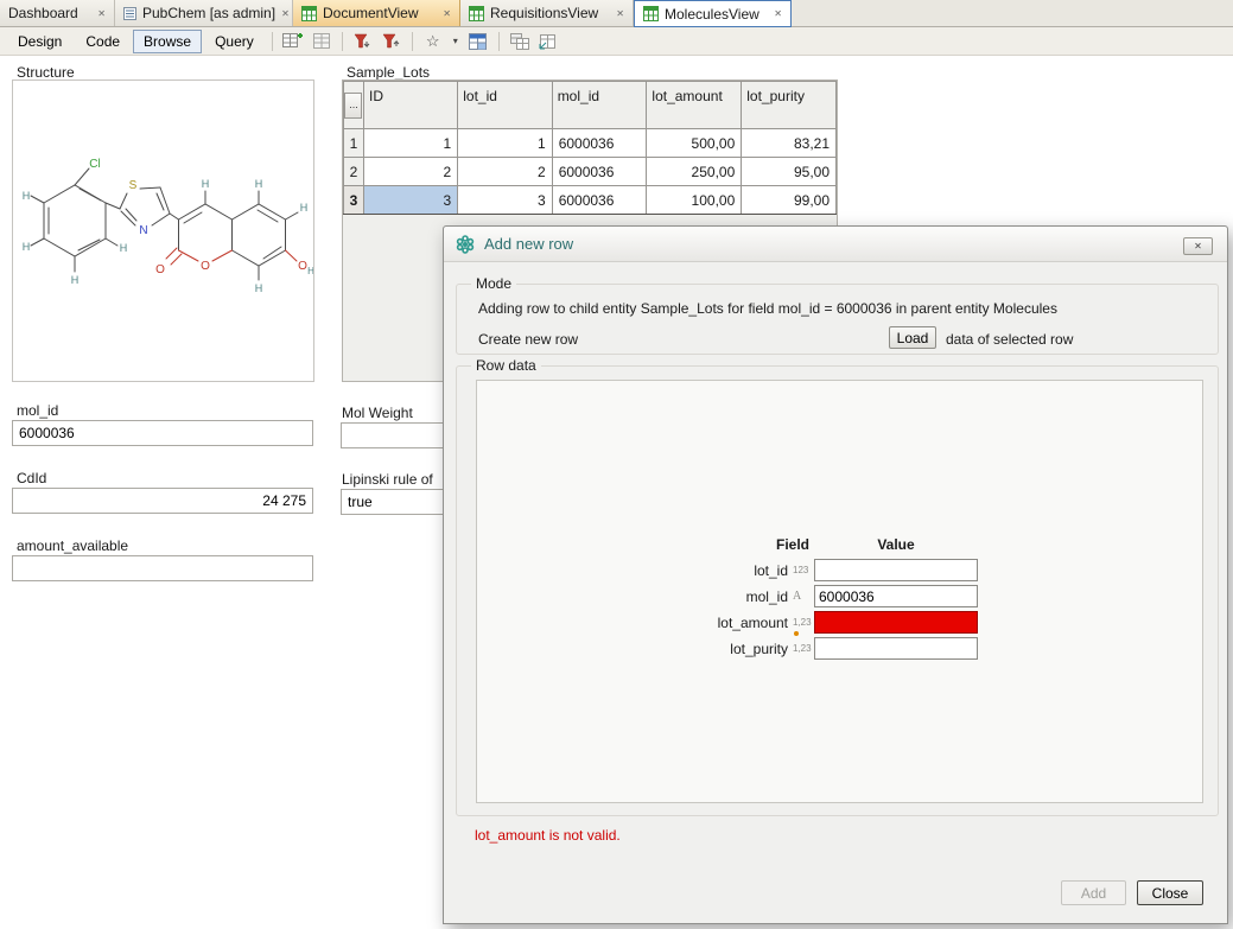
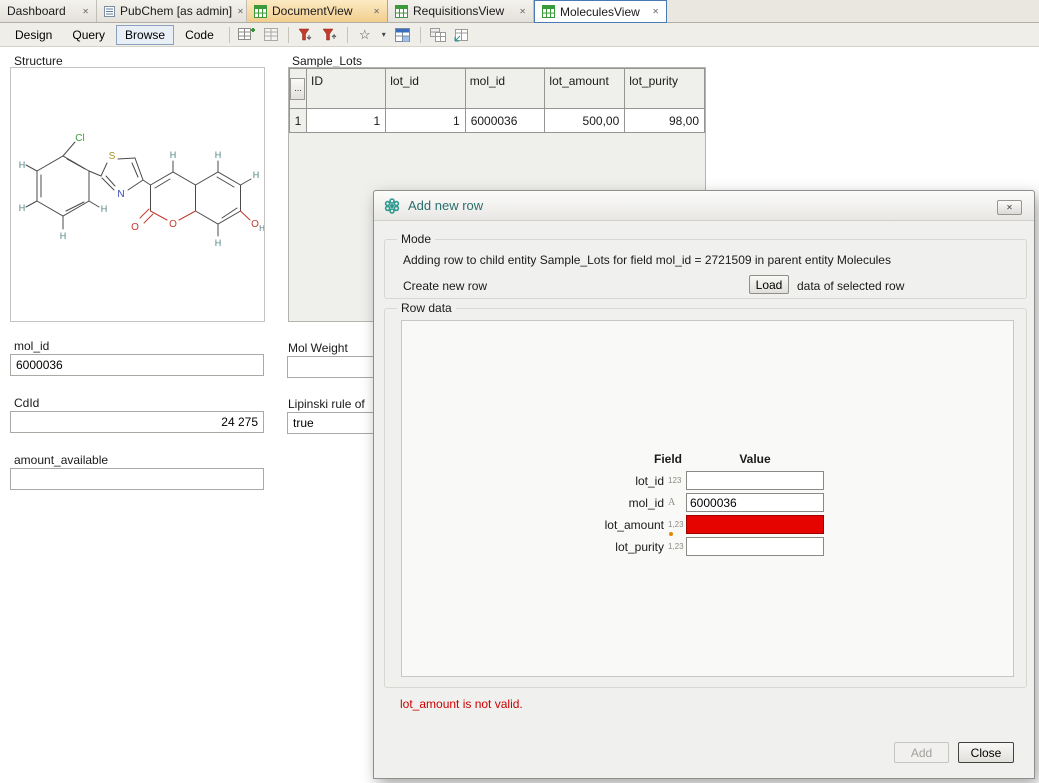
  Dashboard
  ✕
  PubChem [as admin]
  ✕
  DocumentView
  ✕
  RequisitionsView
  ✕
  MoleculesView
  ✕
  Design
- Code
+ Query
  Browse
- Query
+ Code
  ☆
  ▾
  Structure
  Cl
  S
  N
  O
  O
  O
  H
  H
  H
  H
  H
  H
  H
  H
  H
  mol_id
  6000036
  CdId
  24 275
  amount_available
  Mol Weight
  Lipinski rule of
  true
  Sample_Lots
  ...	ID	lot_id	mol_id	lot_amount	lot_purity
- 1	1	1	6000036	500,00	83,21
+ 1	1	1	6000036	500,00	98,00
- 2	2	2	6000036	250,00	95,00
- 3	3	3	6000036	100,00	99,00
  Add new row
  ✕
  Mode
- Adding row to child entity Sample_Lots for field mol_id = 6000036 in parent entity Molecules
+ Adding row to child entity Sample_Lots for field mol_id = 2721509 in parent entity Molecules
  Create new row
  Load
  data of selected row
  Row data
  Field
  Value
  lot_id
  123
  mol_id
  A
  6000036
  lot_amount
  1,23
  lot_purity
  1,23
  lot_amount is not valid.
  Add
  Close
